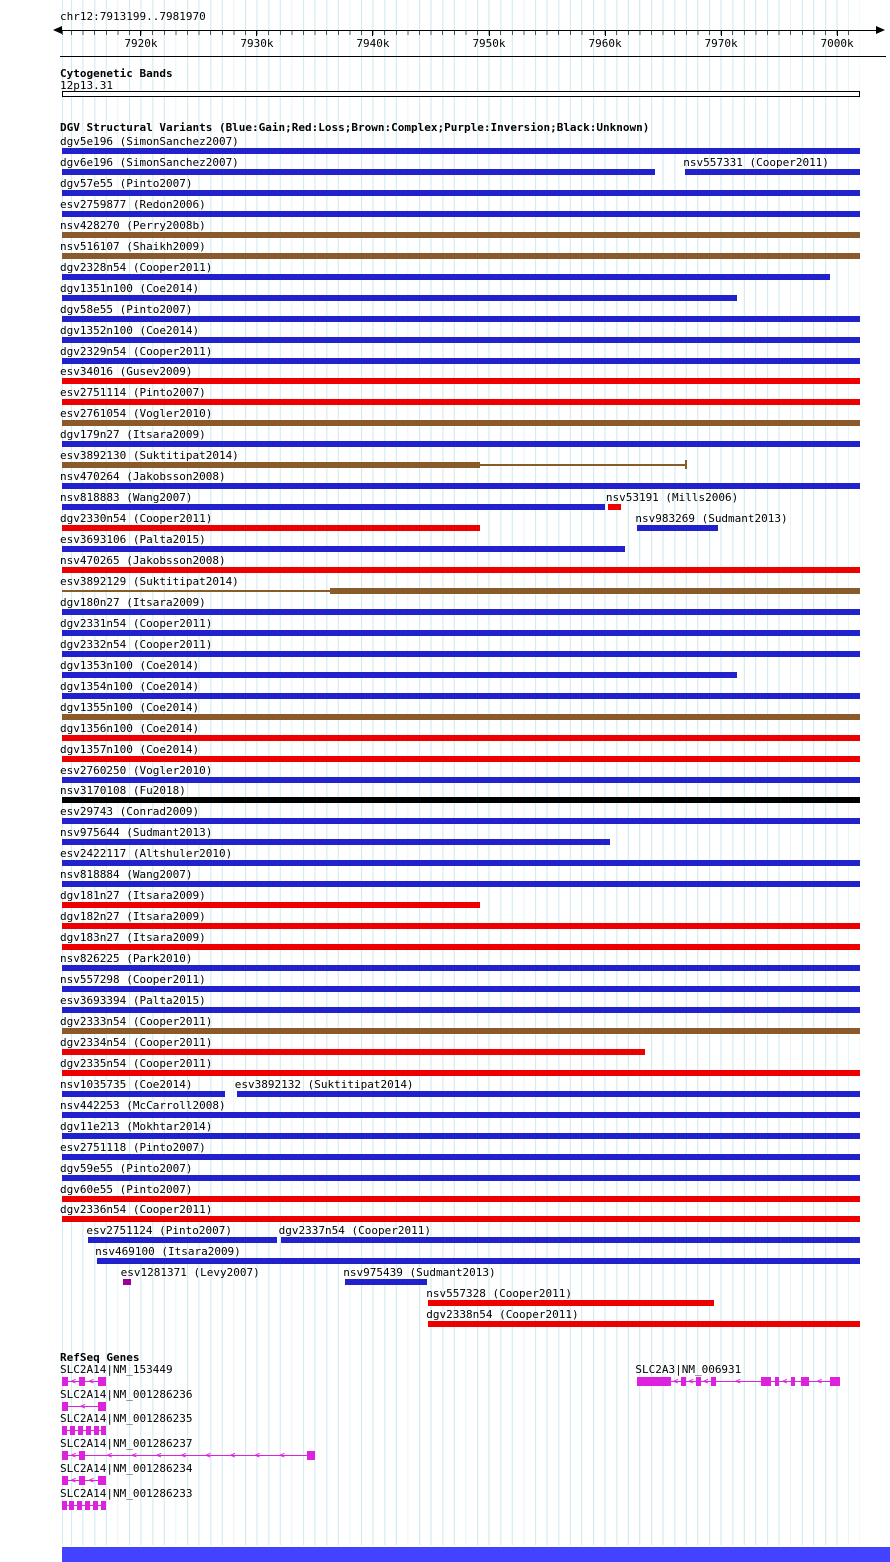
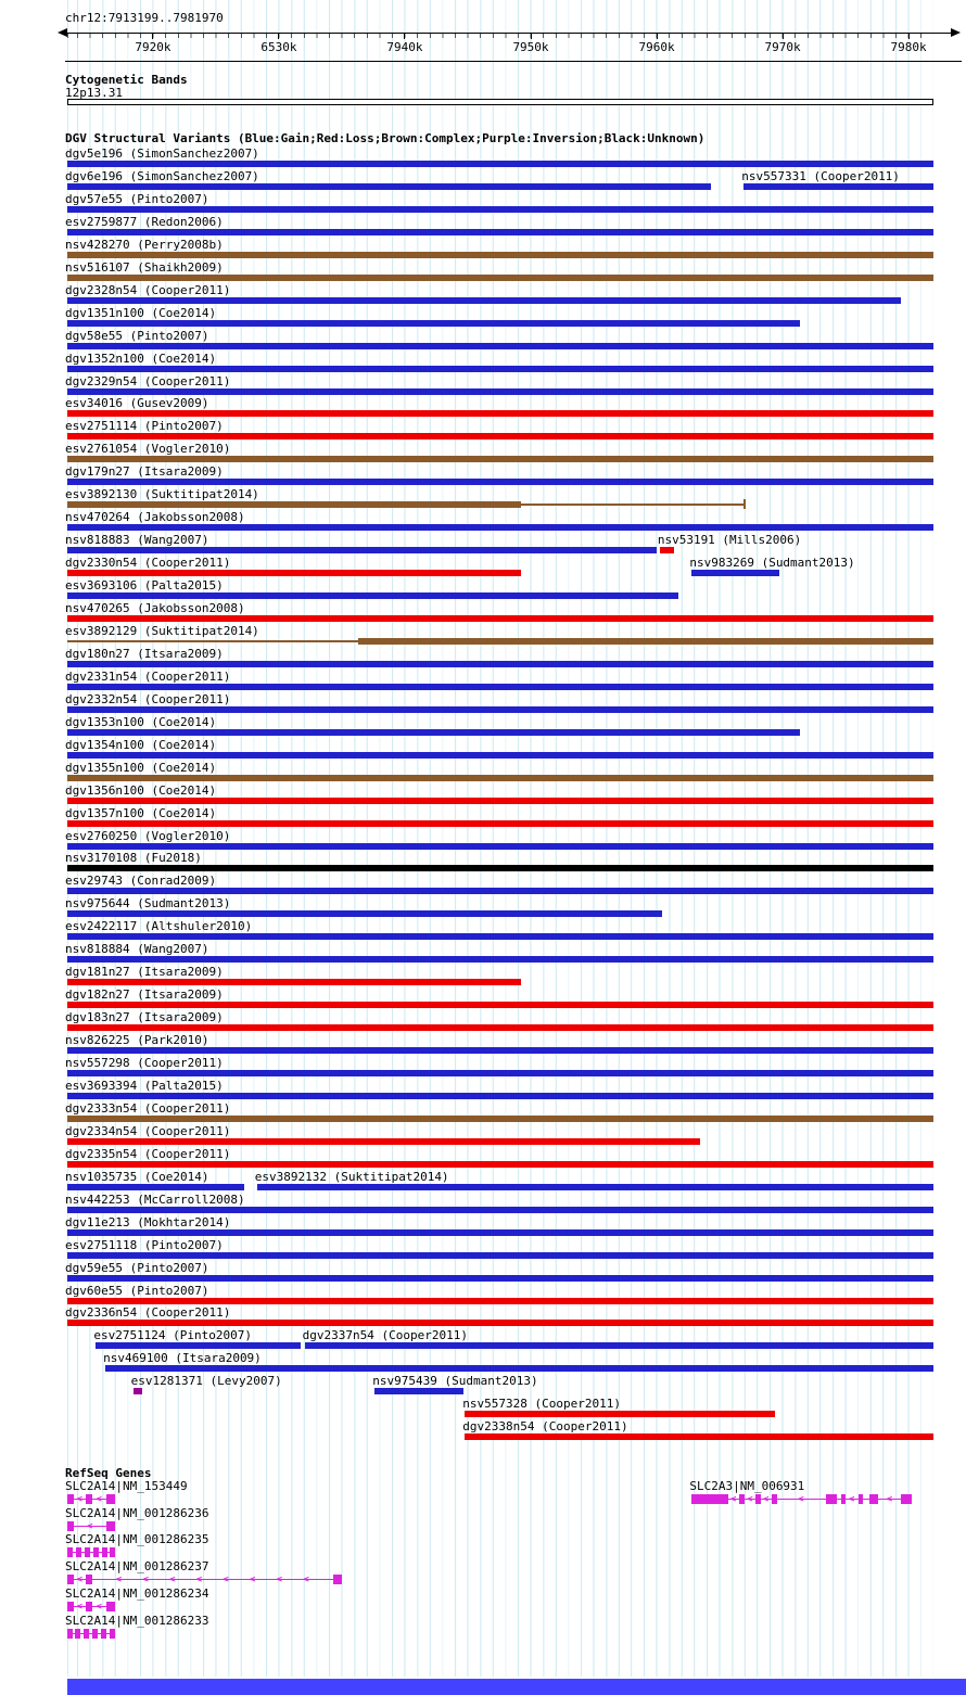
  chr12:7913199..7981970
  7920k
- 7930k
+ 6530k
  7940k
  7950k
  7960k
  7970k
- 7000k
+ 7980k
  Cytogenetic Bands
  12p13.31
  DGV Structural Variants (Blue:Gain;Red:Loss;Brown:Complex;Purple:Inversion;Black:Unknown)
  dgv5e196 (SimonSanchez2007)
  dgv6e196 (SimonSanchez2007)
  nsv557331 (Cooper2011)
  dgv57e55 (Pinto2007)
  esv2759877 (Redon2006)
  nsv428270 (Perry2008b)
  nsv516107 (Shaikh2009)
  dgv2328n54 (Cooper2011)
  dgv1351n100 (Coe2014)
  dgv58e55 (Pinto2007)
  dgv1352n100 (Coe2014)
  dgv2329n54 (Cooper2011)
  esv34016 (Gusev2009)
  esv2751114 (Pinto2007)
  esv2761054 (Vogler2010)
  dgv179n27 (Itsara2009)
  esv3892130 (Suktitipat2014)
  nsv470264 (Jakobsson2008)
  nsv818883 (Wang2007)
  nsv53191 (Mills2006)
  dgv2330n54 (Cooper2011)
  nsv983269 (Sudmant2013)
  esv3693106 (Palta2015)
  nsv470265 (Jakobsson2008)
  esv3892129 (Suktitipat2014)
  dgv180n27 (Itsara2009)
  dgv2331n54 (Cooper2011)
  dgv2332n54 (Cooper2011)
  dgv1353n100 (Coe2014)
  dgv1354n100 (Coe2014)
  dgv1355n100 (Coe2014)
  dgv1356n100 (Coe2014)
  dgv1357n100 (Coe2014)
  esv2760250 (Vogler2010)
  nsv3170108 (Fu2018)
  esv29743 (Conrad2009)
  nsv975644 (Sudmant2013)
  esv2422117 (Altshuler2010)
  nsv818884 (Wang2007)
  dgv181n27 (Itsara2009)
  dgv182n27 (Itsara2009)
  dgv183n27 (Itsara2009)
  nsv826225 (Park2010)
  nsv557298 (Cooper2011)
  esv3693394 (Palta2015)
  dgv2333n54 (Cooper2011)
  dgv2334n54 (Cooper2011)
  dgv2335n54 (Cooper2011)
  nsv1035735 (Coe2014)
  esv3892132 (Suktitipat2014)
  nsv442253 (McCarroll2008)
  dgv11e213 (Mokhtar2014)
  esv2751118 (Pinto2007)
  dgv59e55 (Pinto2007)
  dgv60e55 (Pinto2007)
  dgv2336n54 (Cooper2011)
  esv2751124 (Pinto2007)
  dgv2337n54 (Cooper2011)
  nsv469100 (Itsara2009)
  esv1281371 (Levy2007)
  nsv975439 (Sudmant2013)
  nsv557328 (Cooper2011)
  dgv2338n54 (Cooper2011)
  RefSeq Genes
  SLC2A14|NM_153449
  <
  <
  SLC2A3|NM_006931
  <
  <
  <
  <
  <
  <
  SLC2A14|NM_001286236
  <
  SLC2A14|NM_001286235
  SLC2A14|NM_001286237
  <
  <
  <
  <
  <
  <
  <
  <
  <
  SLC2A14|NM_001286234
  <
  <
  SLC2A14|NM_001286233
